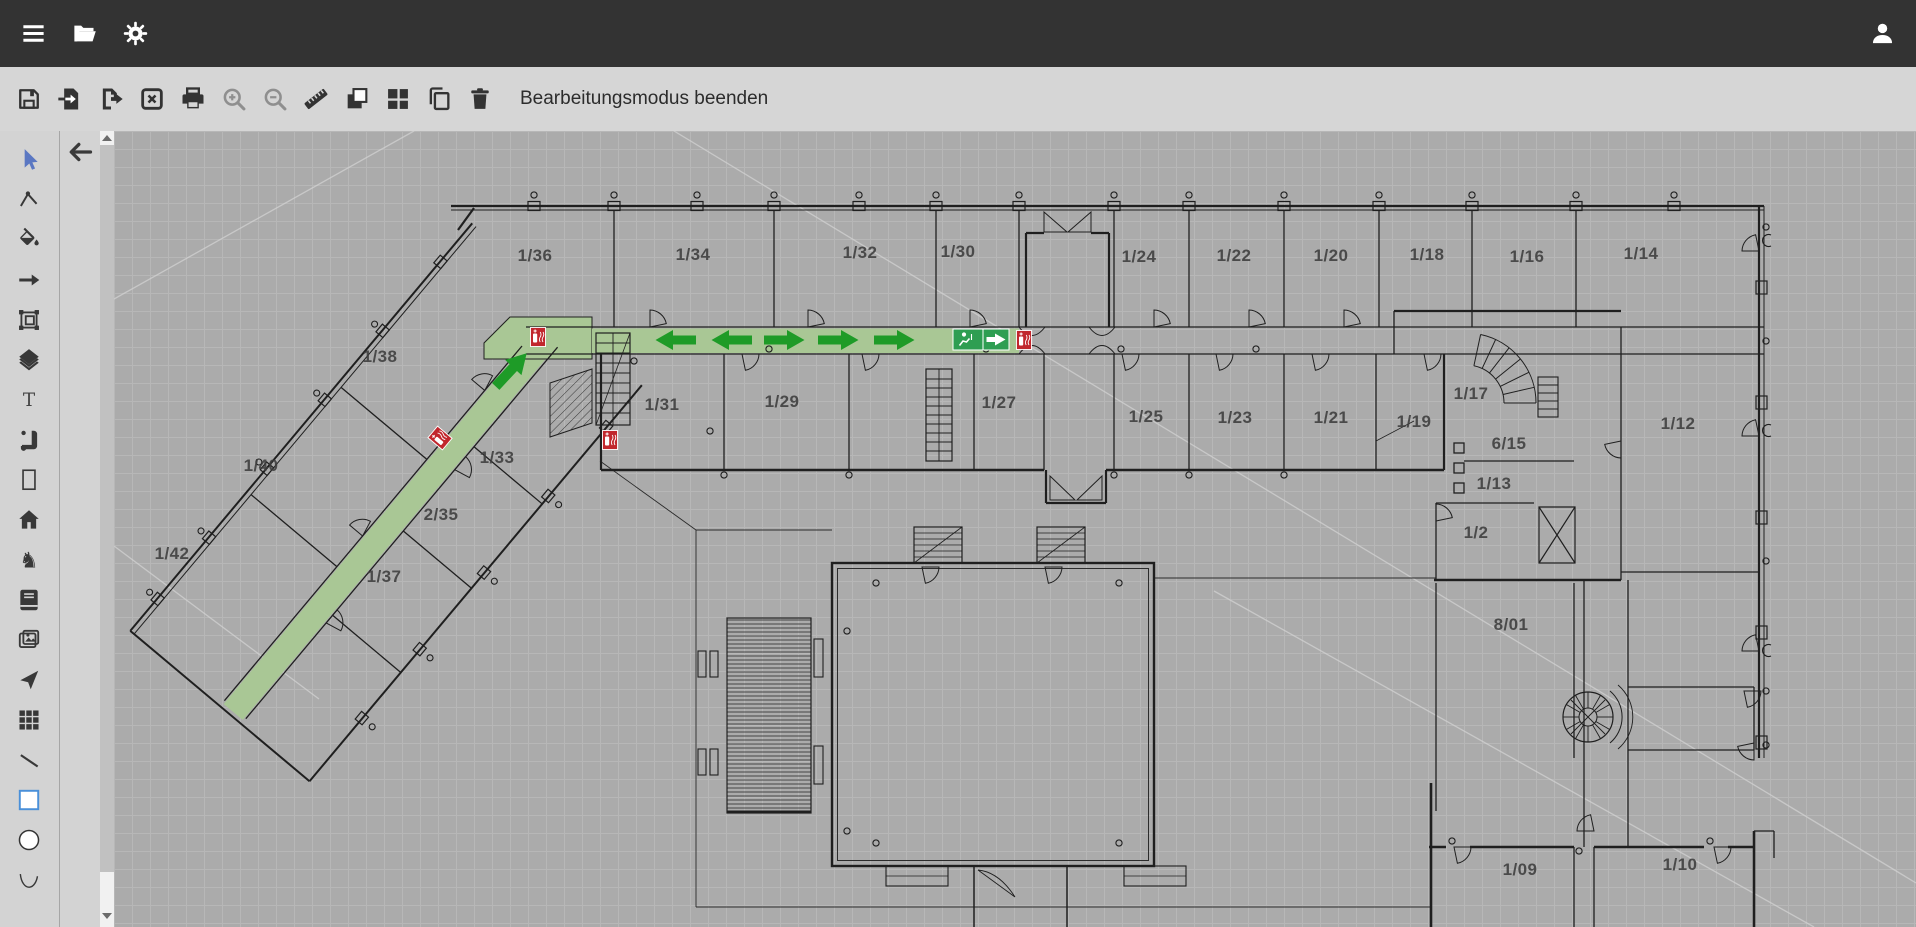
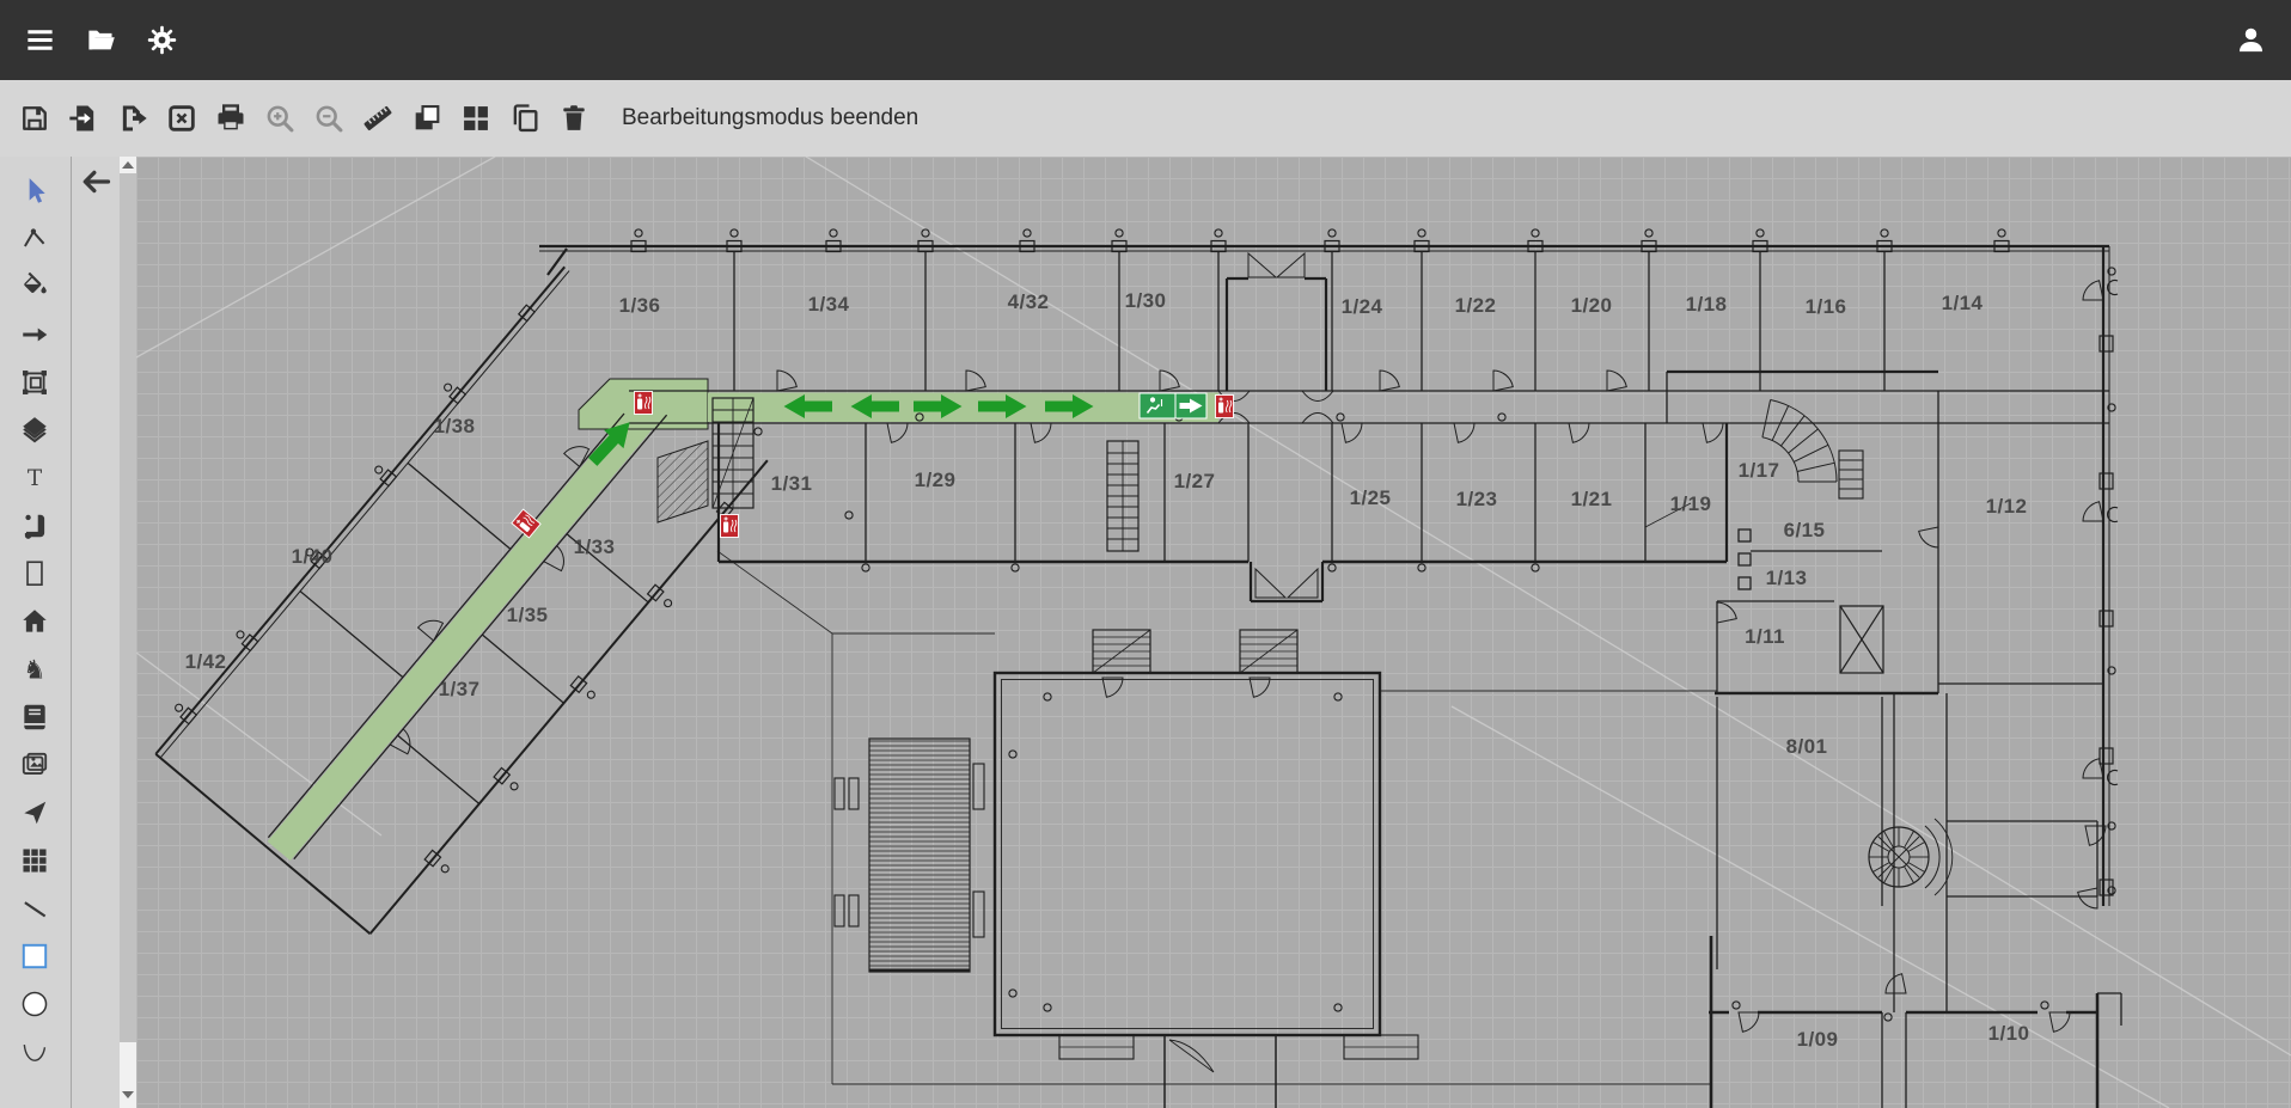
  Bearbeitungsmodus beenden
  1/36
  1/34
- 1/32
+ 4/32
  1/30
  1/24
  1/22
  1/20
  1/18
  1/16
  1/14
  1/38
  1/31
  1/29
  1/27
  1/25
  1/23
  1/21
  1/19
  1/17
  6/15
  1/13
  1/12
- 1/2
+ 1/11
  1/40
  1/33
- 2/35
+ 1/35
  1/37
  1/42
  8/01
  1/09
  1/10
